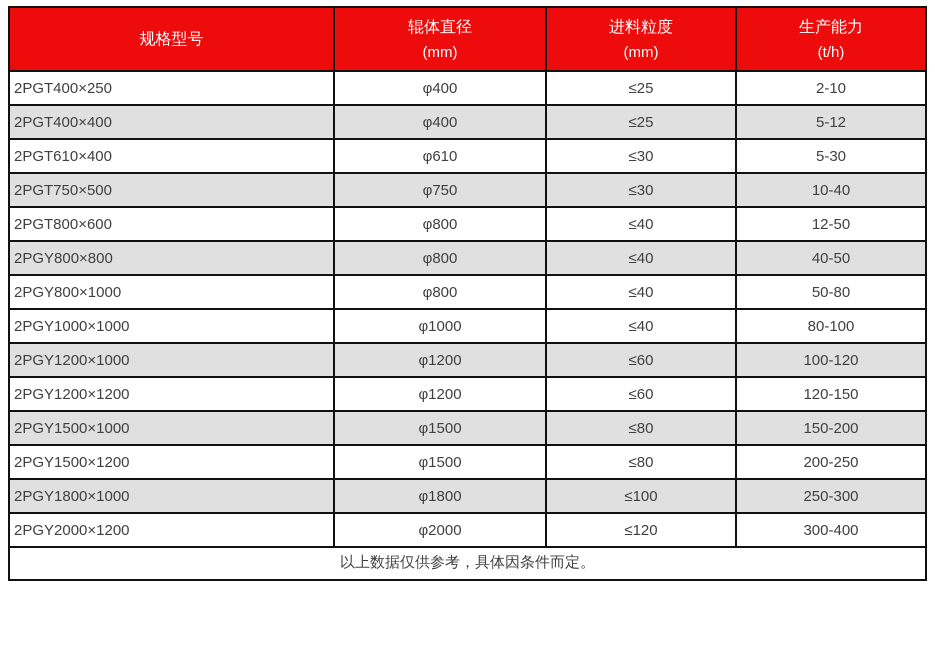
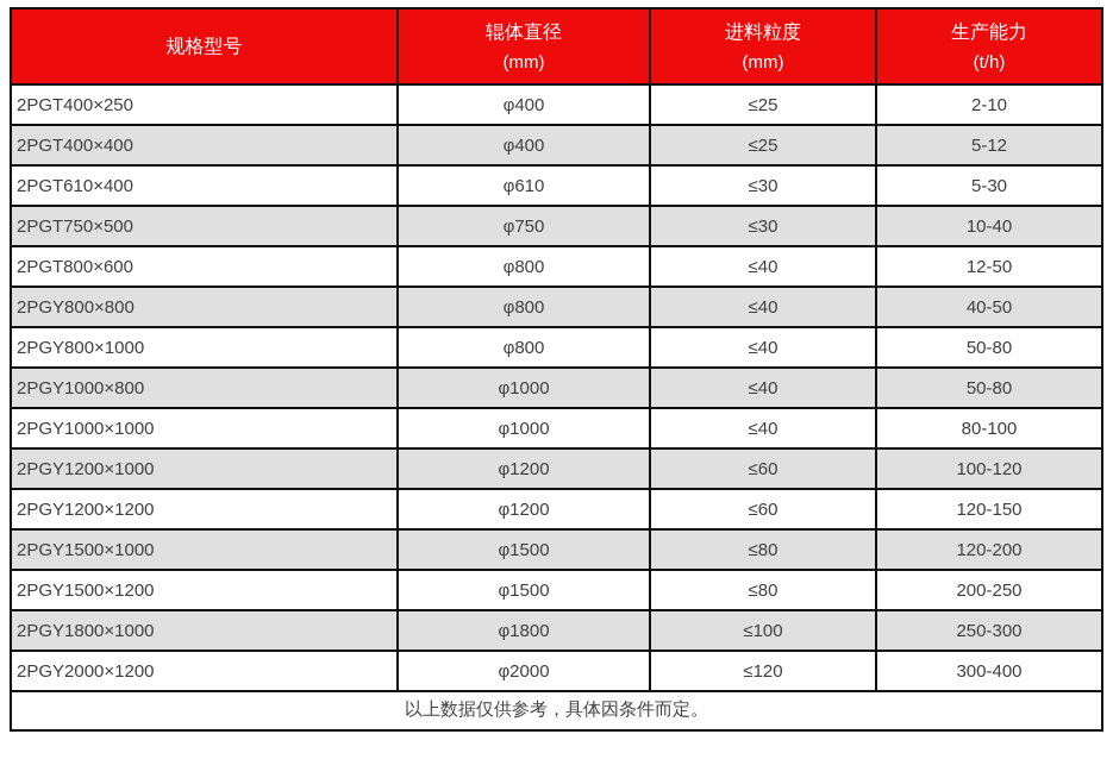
  规格型号	辊体直径 (mm)	进料粒度 (mm)	生产能力 (t/h)
  2PGT400×250	φ400	≤25	2-10
  2PGT400×400	φ400	≤25	5-12
  2PGT610×400	φ610	≤30	5-30
  2PGT750×500	φ750	≤30	10-40
  2PGT800×600	φ800	≤40	12-50
  2PGY800×800	φ800	≤40	40-50
  2PGY800×1000	φ800	≤40	50-80
+ 2PGY1000×800	φ1000	≤40	50-80
  2PGY1000×1000	φ1000	≤40	80-100
  2PGY1200×1000	φ1200	≤60	100-120
  2PGY1200×1200	φ1200	≤60	120-150
- 2PGY1500×1000	φ1500	≤80	150-200
+ 2PGY1500×1000	φ1500	≤80	120-200
  2PGY1500×1200	φ1500	≤80	200-250
  2PGY1800×1000	φ1800	≤100	250-300
  2PGY2000×1200	φ2000	≤120	300-400
  以上数据仅供参考，具体因条件而定。
